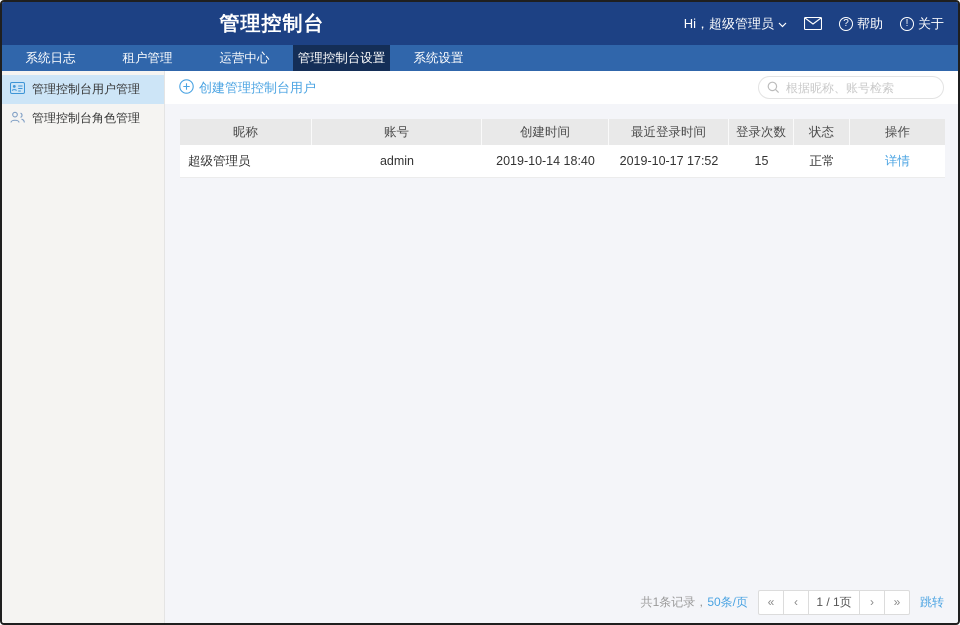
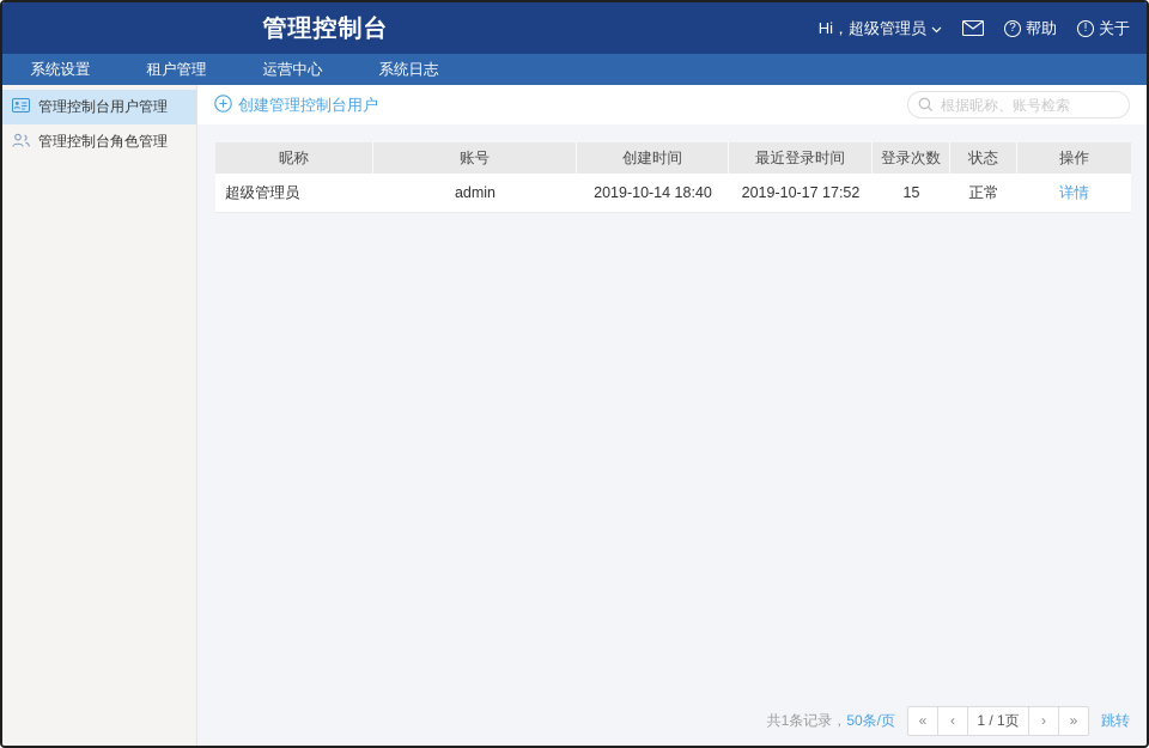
  管理控制台
  Hi，超级管理员
  ?
  帮助
  !
  关于
- 系统日志
+ 系统设置
  租户管理
  运营中心
- 管理控制台设置
- 系统设置
+ 系统日志
  管理控制台用户管理
  管理控制台角色管理
  创建管理控制台用户
  根据昵称、账号检索
  昵称
  账号
  创建时间
  最近登录时间
  登录次数
  状态
  操作
  超级管理员
  admin
  2019-10-14 18:40
  2019-10-17 17:52
  15
  正常
  详情
  共1条记录，
  50条/页
  «
  ‹
  1 / 1页
  ›
  »
  跳转
